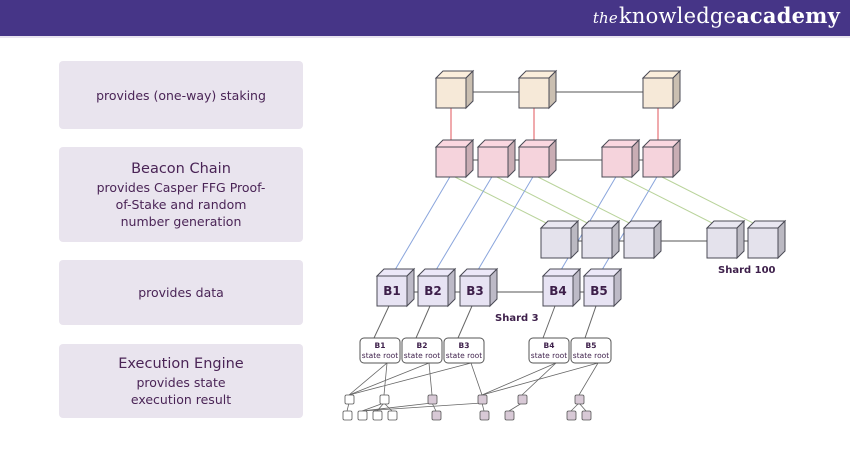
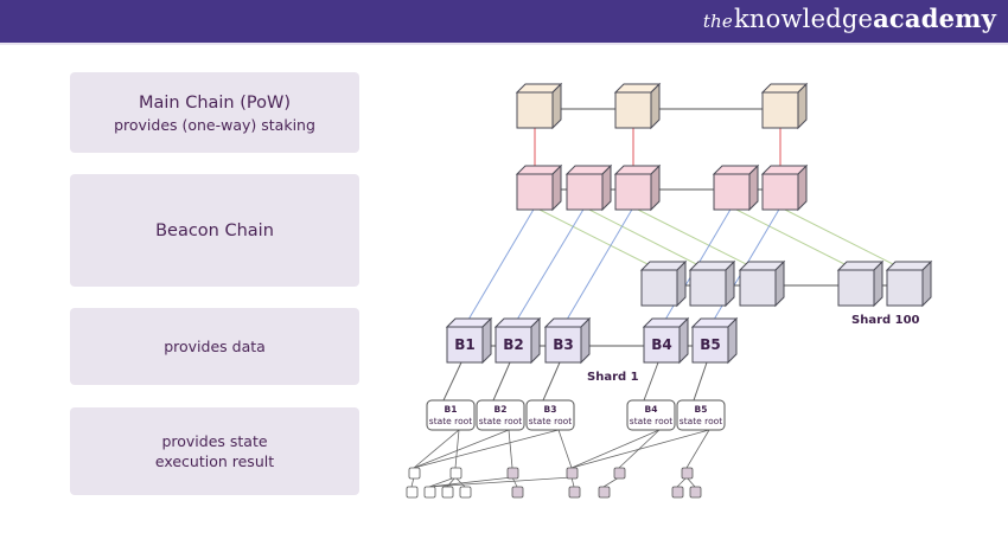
  theknowledgeacademy
+ Main Chain (PoW)
  provides (one-way) staking
  Beacon Chain
- provides Casper FFG Proof-of-Stake and random number generation
  provides data
- Execution Engine
  provides state execution result
  B1
  B2
  B3
  B4
  B5
  B1
  state root
  B2
  state root
  B3
  state root
  B4
  state root
  B5
  state root
  Shard 100
- Shard 3
+ Shard 1
